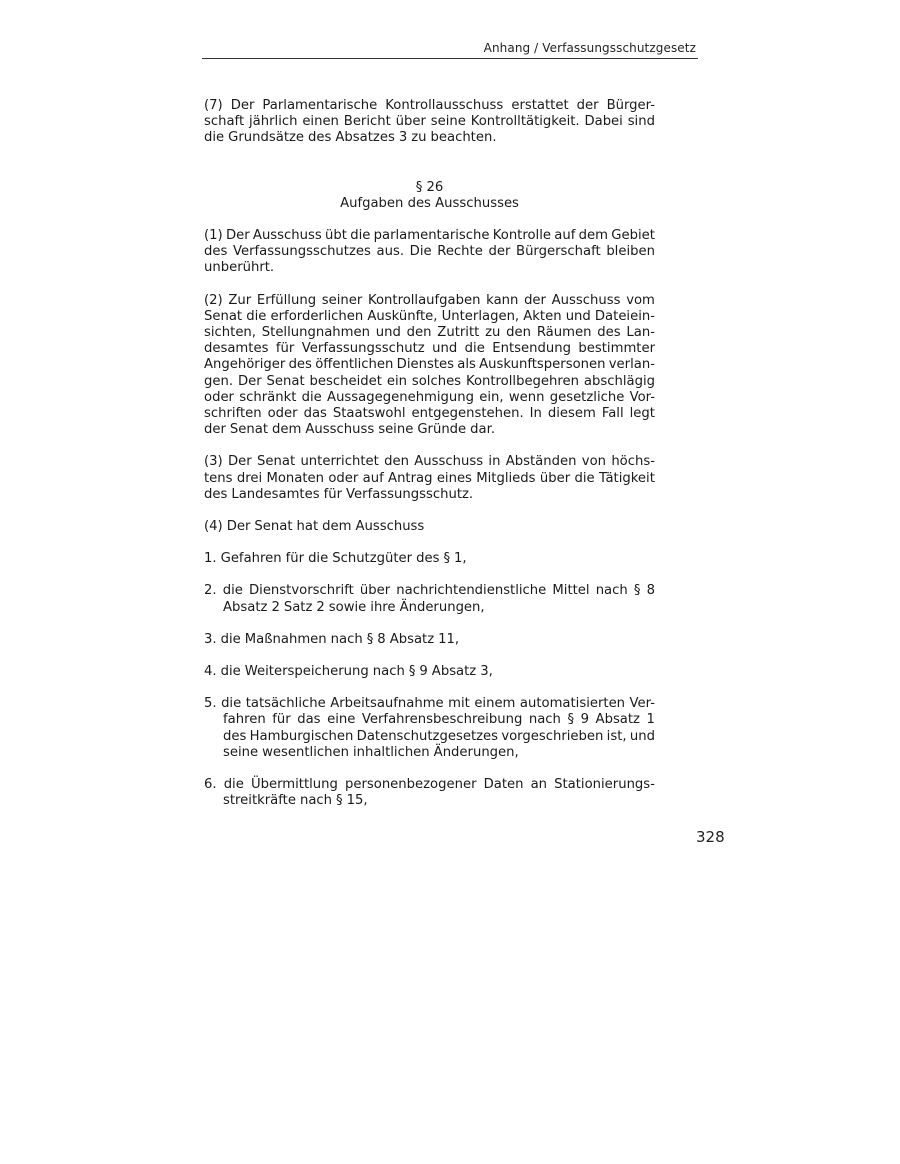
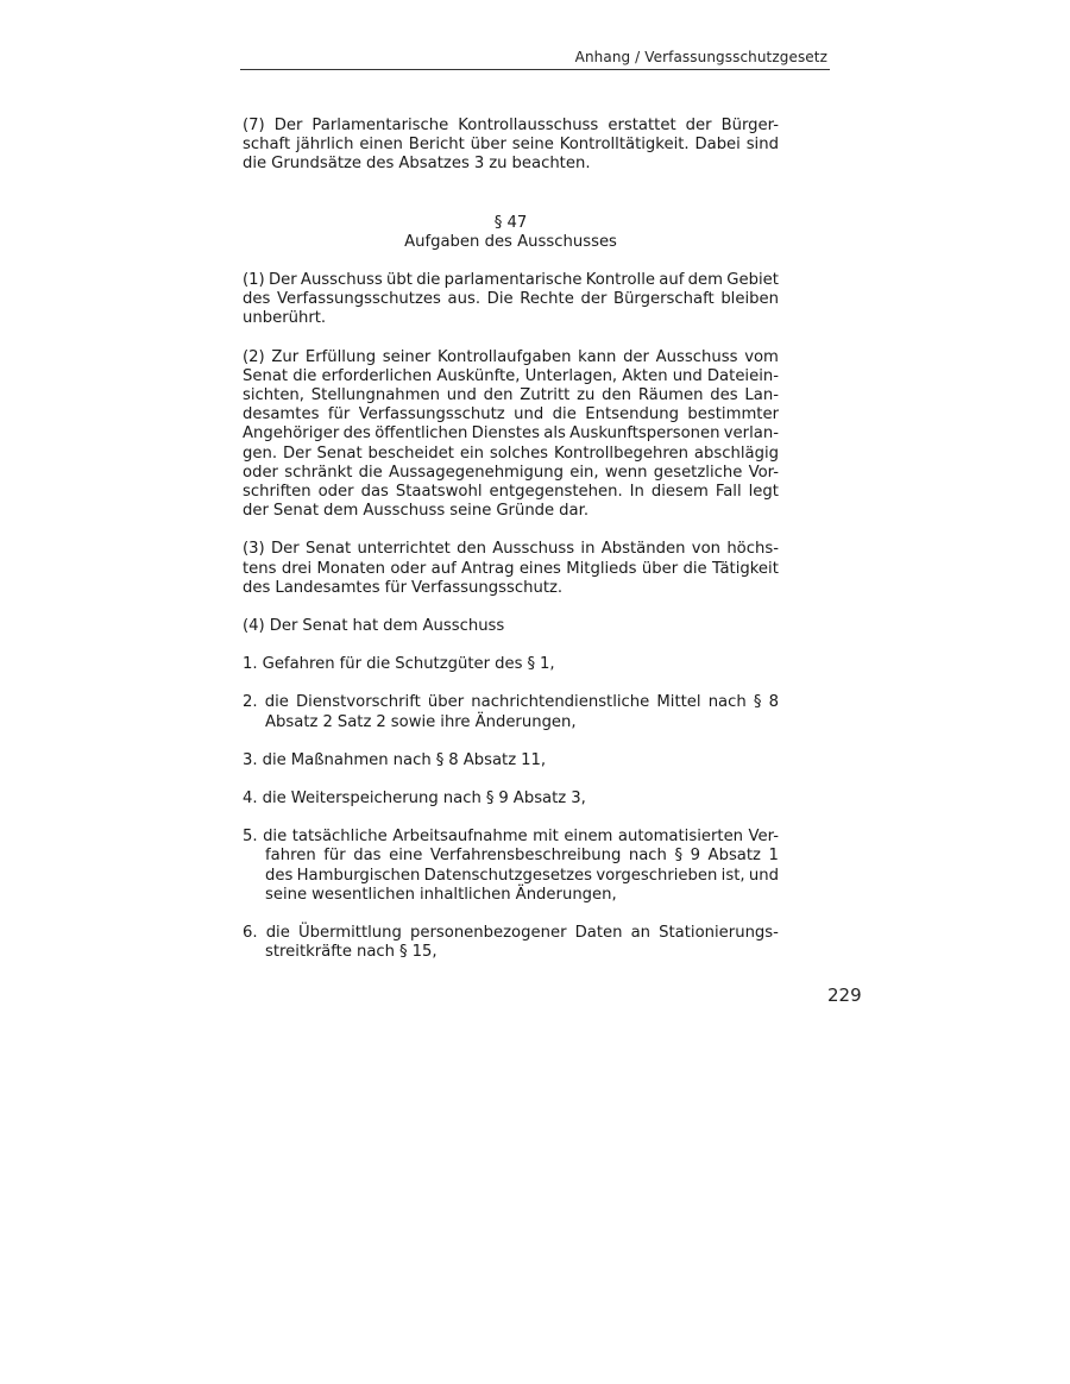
  Anhang / Verfassungsschutzgesetz
  (7)
  Der
  Parlamentarische
  Kontrollausschuss
  erstattet
  der
  Bürger-
  schaft
  jährlich
  einen
  Bericht
  über
  seine
  Kontrolltätigkeit.
  Dabei
  sind
  die
  Grundsätze
  des
  Absatzes
  3
  zu
  beachten.
- § 26
+ § 47
  Aufgaben des Ausschusses
  (1)
  Der
  Ausschuss
  übt
  die
  parlamentarische
  Kontrolle
  auf
  dem
  Gebiet
  des
  Verfassungsschutzes
  aus.
  Die
  Rechte
  der
  Bürgerschaft
  bleiben
  unberührt.
  (2)
  Zur
  Erfüllung
  seiner
  Kontrollaufgaben
  kann
  der
  Ausschuss
  vom
  Senat
  die
  erforderlichen
  Auskünfte,
  Unterlagen,
  Akten
  und
  Dateiein-
  sichten,
  Stellungnahmen
  und
  den
  Zutritt
  zu
  den
  Räumen
  des
  Lan-
  desamtes
  für
  Verfassungsschutz
  und
  die
  Entsendung
  bestimmter
  Angehöriger
  des
  öffentlichen
  Dienstes
  als
  Auskunftspersonen
  verlan-
  gen.
  Der
  Senat
  bescheidet
  ein
  solches
  Kontrollbegehren
  abschlägig
  oder
  schränkt
  die
  Aussagegenehmigung
  ein,
  wenn
  gesetzliche
  Vor-
  schriften
  oder
  das
  Staatswohl
  entgegenstehen.
  In
  diesem
  Fall
  legt
  der
  Senat
  dem
  Ausschuss
  seine
  Gründe
  dar.
  (3)
  Der
  Senat
  unterrichtet
  den
  Ausschuss
  in
  Abständen
  von
  höchs-
  tens
  drei
  Monaten
  oder
  auf
  Antrag
  eines
  Mitglieds
  über
  die
  Tätigkeit
  des
  Landesamtes
  für
  Verfassungsschutz.
  (4)
  Der
  Senat
  hat
  dem
  Ausschuss
  1.
  Gefahren
  für
  die
  Schutzgüter
  des
  §
  1,
  2.
  die
  Dienstvorschrift
  über
  nachrichtendienstliche
  Mittel
  nach
  §
  8
  Absatz
  2
  Satz
  2
  sowie
  ihre
  Änderungen,
  3.
  die
  Maßnahmen
  nach
  §
  8
  Absatz
  11,
  4.
  die
  Weiterspeicherung
  nach
  §
  9
  Absatz
  3,
  5.
  die
  tatsächliche
  Arbeitsaufnahme
  mit
  einem
  automatisierten
  Ver-
  fahren
  für
  das
  eine
  Verfahrensbeschreibung
  nach
  §
  9
  Absatz
  1
  des
  Hamburgischen
  Datenschutzgesetzes
  vorgeschrieben
  ist,
  und
  seine
  wesentlichen
  inhaltlichen
  Änderungen,
  6.
  die
  Übermittlung
  personenbezogener
  Daten
  an
  Stationierungs-
  streitkräfte
  nach
  §
  15,
- 328
+ 229
